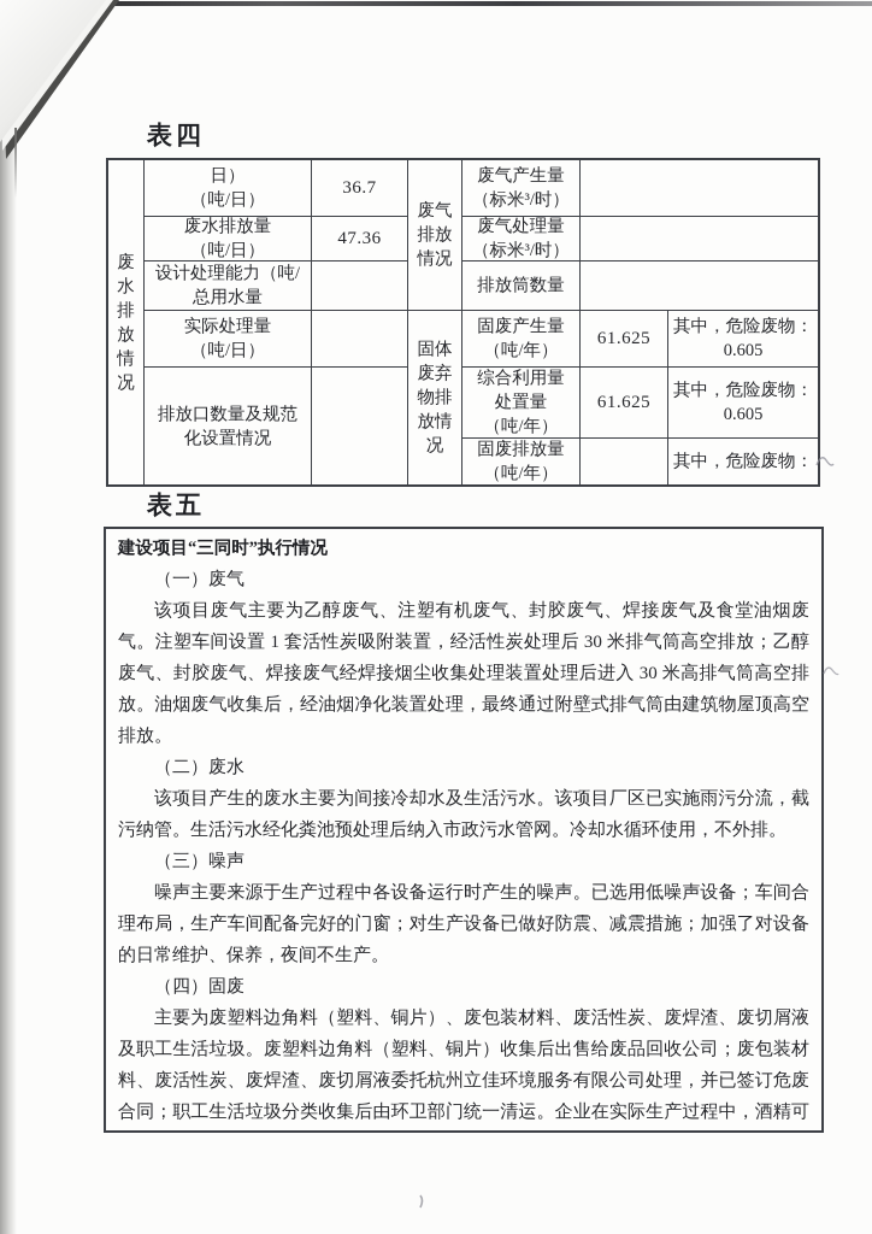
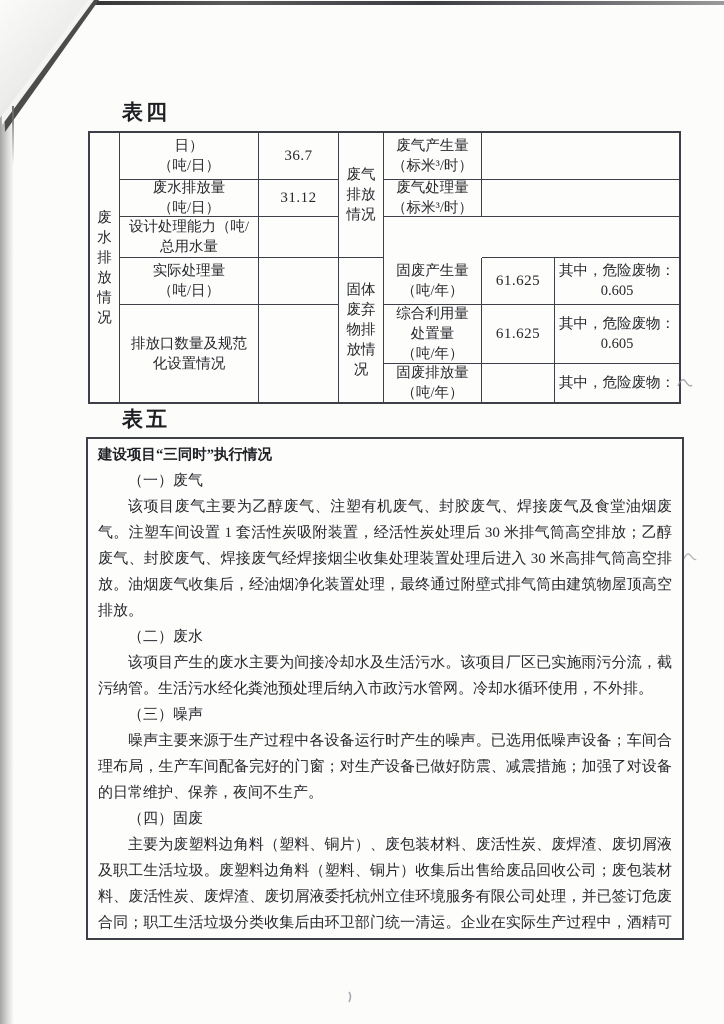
  表四
  废水排放情况
  日）
  （吨/日）
  36.7
  废气排放情况
  废气产生量
  （标米³/时）
  废水排放量
  （吨/日）
- 47.36
+ 31.12
  废气处理量
  （标米³/时）
  设计处理能力（吨/
  总用水量
- 排放筒数量
  实际处理量
  （吨/日）
  固体废弃物排放情况
  固废产生量
  （吨/年）
  61.625
  其中，危险废物：
  0.605
  排放口数量及规范
  化设置情况
  综合利用量
  处置量
  （吨/年）
  61.625
  其中，危险废物：
  0.605
  固废排放量
  （吨/年）
  其中，危险废物：
  表五
  建设项目“三同时”执行情况
  （一）废气
  该项目废气主要为乙醇废气、注塑有机废气、封胶废气、焊接废气及食堂油烟废气。注塑车间设置 1 套活性炭吸附装置，经活性炭处理后 30 米排气筒高空排放；乙醇废气、封胶废气、焊接废气经焊接烟尘收集处理装置处理后进入 30 米高排气筒高空排放。油烟废气收集后，经油烟净化装置处理，最终通过附壁式排气筒由建筑物屋顶高空排放。
  （二）废水
  该项目产生的废水主要为间接冷却水及生活污水。该项目厂区已实施雨污分流，截污纳管。生活污水经化粪池预处理后纳入市政污水管网。冷却水循环使用，不外排。
  （三）噪声
  噪声主要来源于生产过程中各设备运行时产生的噪声。已选用低噪声设备；车间合理布局，生产车间配备完好的门窗；对生产设备已做好防震、减震措施；加强了对设备的日常维护、保养，夜间不生产。
  （四）固废
  主要为废塑料边角料（塑料、铜片）、废包装材料、废活性炭、废焊渣、废切屑液及职工生活垃圾。废塑料边角料（塑料、铜片）收集后出售给废品回收公司；废包装材料、废活性炭、废焊渣、废切屑液委托杭州立佳环境服务有限公司处理，并已签订危废合同；职工生活垃圾分类收集后由环卫部门统一清运。企业在实际生产过程中，酒精可
